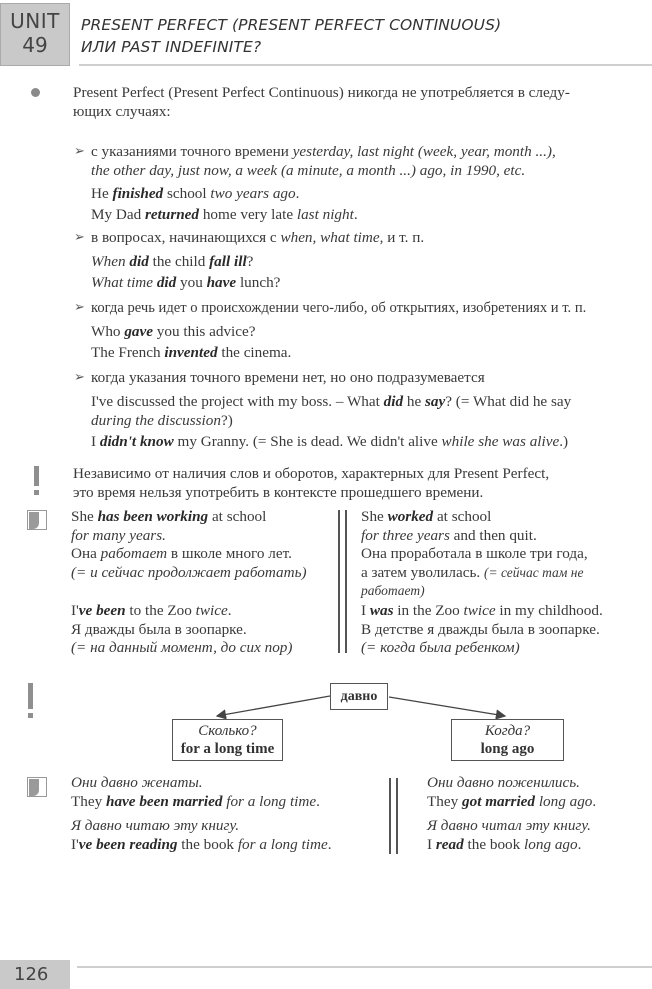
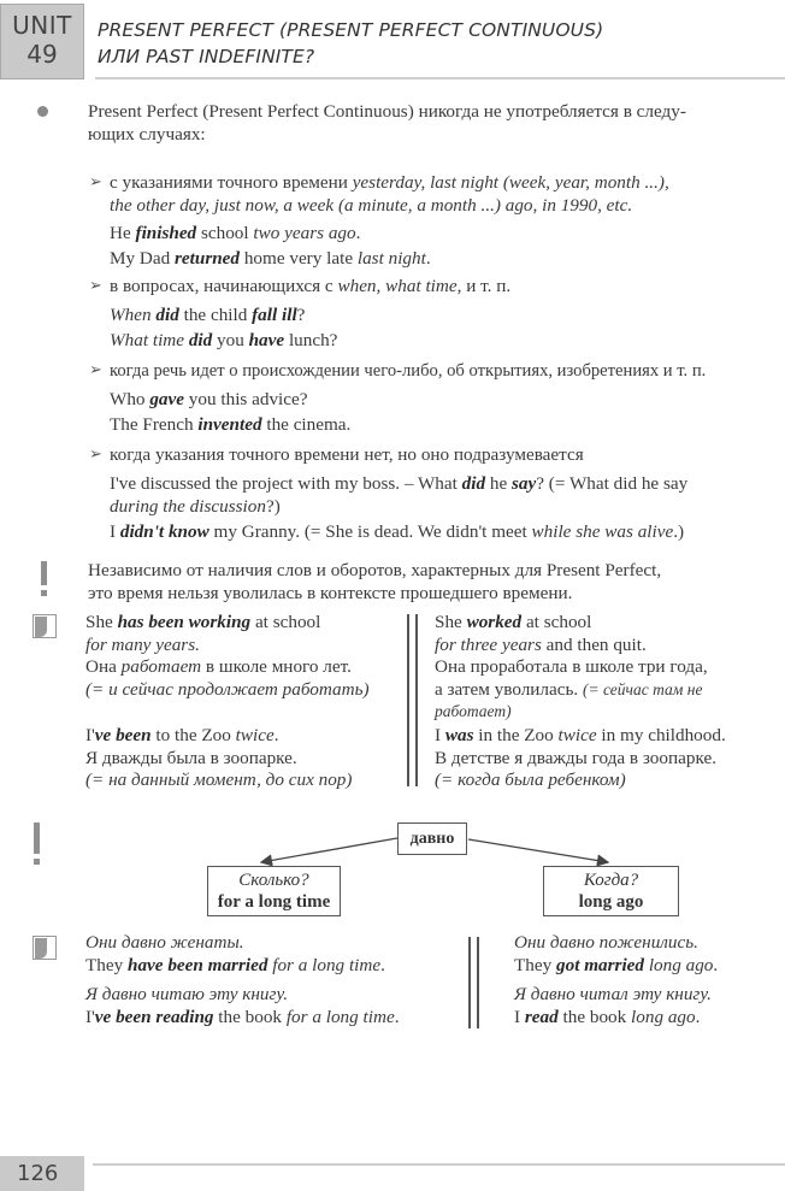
  UNIT
  49
  PRESENT PERFECT (PRESENT PERFECT CONTINUOUS)
  ИЛИ PAST INDEFINITE?
  Present Perfect (Present Perfect Continuous) никогда не употребляется в следу-
  ющих случаях:
  ➢
  с указаниями точного времени yesterday, last night (week, year, month ...),
  the other day, just now, a week (a minute, a month ...) ago, in 1990, etc.
  He finished school two years ago.
  My Dad returned home very late last night.
  ➢
  в вопросах, начинающихся с when, what time, и т. п.
  When did the child fall ill?
  What time did you have lunch?
  ➢
  когда речь идет о происхождении чего-либо, об открытиях, изобретениях и т. п.
  Who gave you this advice?
  The French invented the cinema.
  ➢
  когда указания точного времени нет, но оно подразумевается
  I've discussed the project with my boss. – What did he say? (= What did he say
  during the discussion?)
- I didn't know my Granny. (= She is dead. We didn't alive while she was alive.)
+ I didn't know my Granny. (= She is dead. We didn't meet while she was alive.)
  Независимо от наличия слов и оборотов, характерных для Present Perfect,
- это время нельзя употребить в контексте прошедшего времени.
+ это время нельзя уволилась в контексте прошедшего времени.
  She has been working at school
  for many years.
  Она работает в школе много лет.
  (= и сейчас продолжает работать)
  I've been to the Zoo twice.
  Я дважды была в зоопарке.
  (= на данный момент, до сих пор)
  She worked at school
  for three years and then quit.
  Она проработала в школе три года,
  а затем уволилась. (= сейчас там не
  работает)
  I was in the Zoo twice in my childhood.
- В детстве я дважды была в зоопарке.
+ В детстве я дважды года в зоопарке.
  (= когда была ребенком)
  давно
  Сколько?
  for a long time
  Когда?
  long ago
  Они давно женаты.
  They have been married for a long time.
  Я давно читаю эту книгу.
  I've been reading the book for a long time.
  Они давно поженились.
  They got married long ago.
  Я давно читал эту книгу.
  I read the book long ago.
  126
